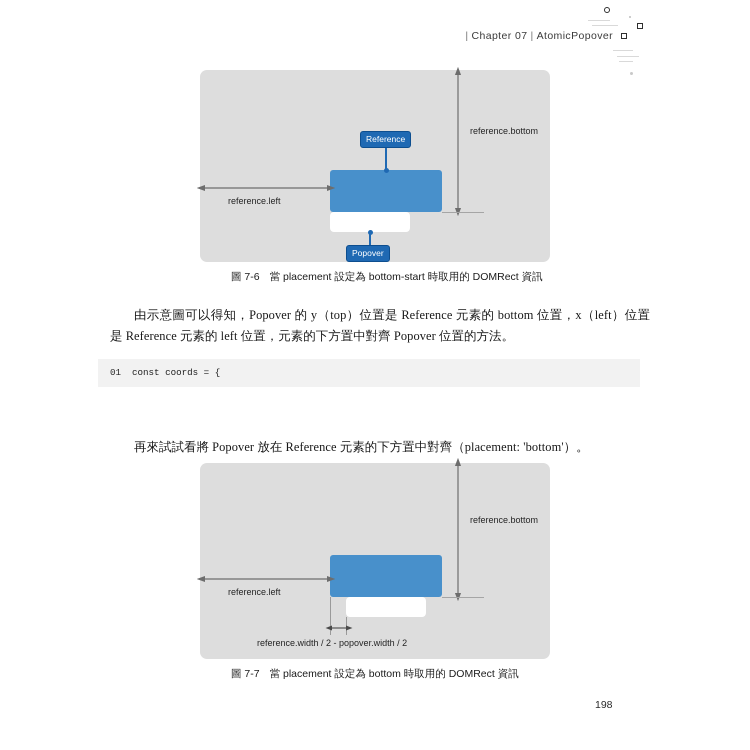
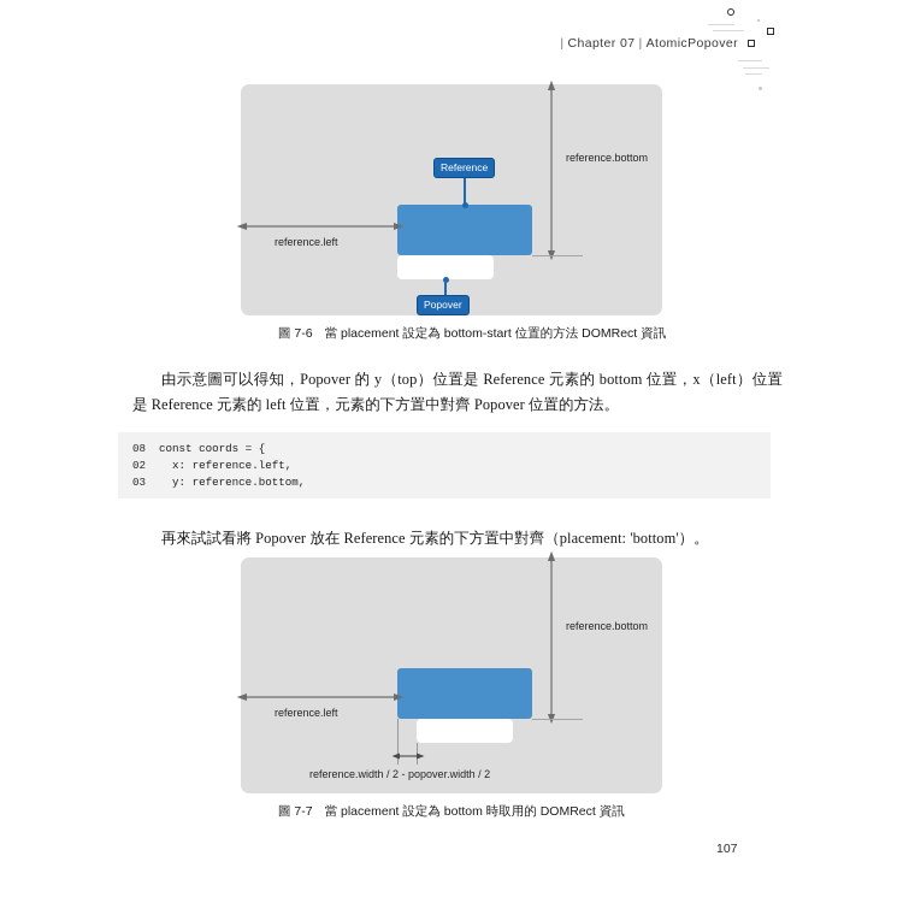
  | Chapter 07 | AtomicPopover
  Reference
  Popover
  reference.left
  reference.bottom
- 圖 7-6 當 placement 設定為 bottom-start 時取用的 DOMRect 資訊
+ 圖 7-6 當 placement 設定為 bottom-start 位置的方法 DOMRect 資訊
  由示意圖可以得知，Popover 的 y（top）位置是 Reference 元素的 bottom 位置，x（left）位置是 Reference 元素的 left 位置，元素的下方置中對齊 Popover 位置的方法。
- 01
+ 08
  const coords = {
+ 02
+ x: reference.left,
+ 03
+ y: reference.bottom,
  再來試試看將 Popover 放在 Reference 元素的下方置中對齊（placement: 'bottom'）。
  reference.left
  reference.bottom
  reference.width / 2 - popover.width / 2
  圖 7-7 當 placement 設定為 bottom 時取用的 DOMRect 資訊
- 198
+ 107
